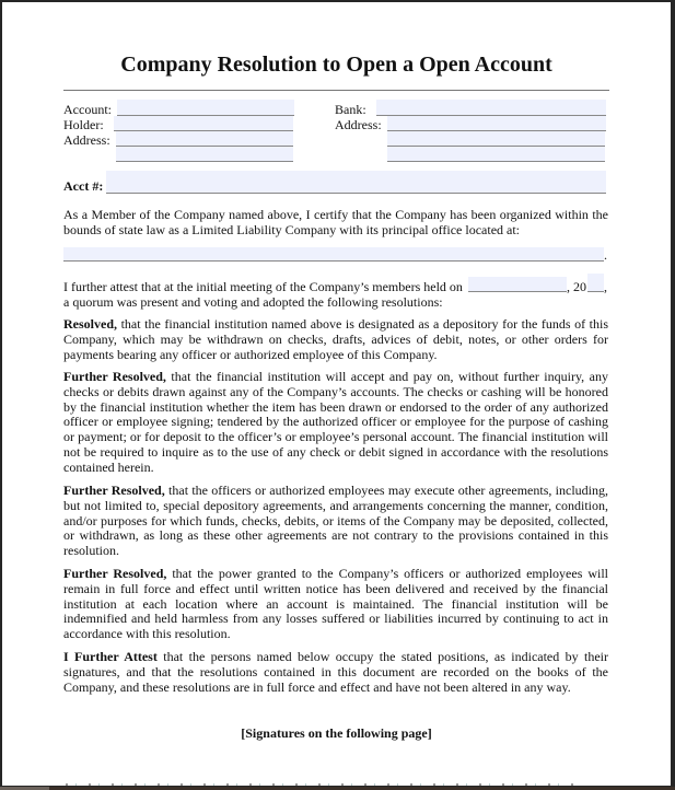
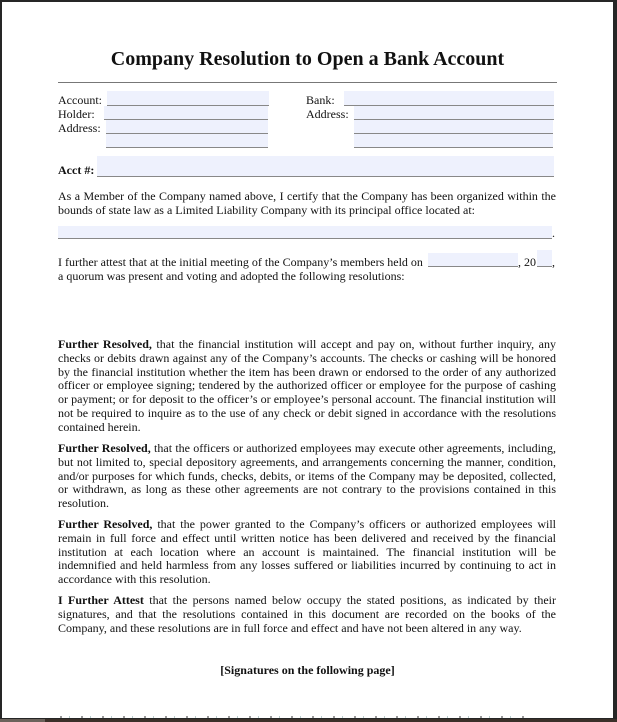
- Company Resolution to Open a Open Account
+ Company Resolution to Open a Bank Account
  Account:
  Holder:
  Address:
  Bank:
  Address:
  Acct #:
  As a Member of the Company named above, I certify that the Company has been organized within the bounds of state law as a Limited Liability Company with its principal office located at:
  .
  I further attest that at the initial meeting of the Company’s members held on
  , 20
  ,
  a quorum was present and voting and adopted the following resolutions:
- Resolved, that the financial institution named above is designated as a depository for the funds of this Company, which may be withdrawn on checks, drafts, advices of debit, notes, or other orders for payments bearing any officer or authorized employee of this Company.
  Further Resolved, that the financial institution will accept and pay on, without further inquiry, any checks or debits drawn against any of the Company’s accounts. The checks or cashing will be honored by the financial institution whether the item has been drawn or endorsed to the order of any authorized officer or employee signing; tendered by the authorized officer or employee for the purpose of cashing or payment; or for deposit to the officer’s or employee’s personal account. The financial institution will not be required to inquire as to the use of any check or debit signed in accordance with the resolutions contained herein.
  Further Resolved, that the officers or authorized employees may execute other agreements, including, but not limited to, special depository agreements, and arrangements concerning the manner, condition, and/or purposes for which funds, checks, debits, or items of the Company may be deposited, collected, or withdrawn, as long as these other agreements are not contrary to the provisions contained in this resolution.
  Further Resolved, that the power granted to the Company’s officers or authorized employees will remain in full force and effect until written notice has been delivered and received by the financial institution at each location where an account is maintained. The financial institution will be indemnified and held harmless from any losses suffered or liabilities incurred by continuing to act in accordance with this resolution.
  I Further Attest that the persons named below occupy the stated positions, as indicated by their signatures, and that the resolutions contained in this document are recorded on the books of the Company, and these resolutions are in full force and effect and have not been altered in any way.
  [Signatures on the following page]
